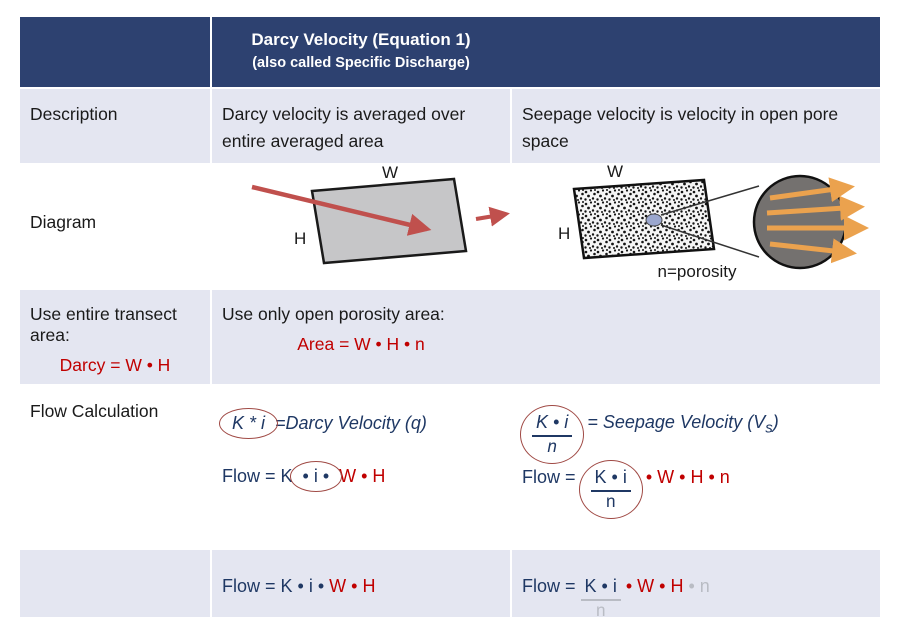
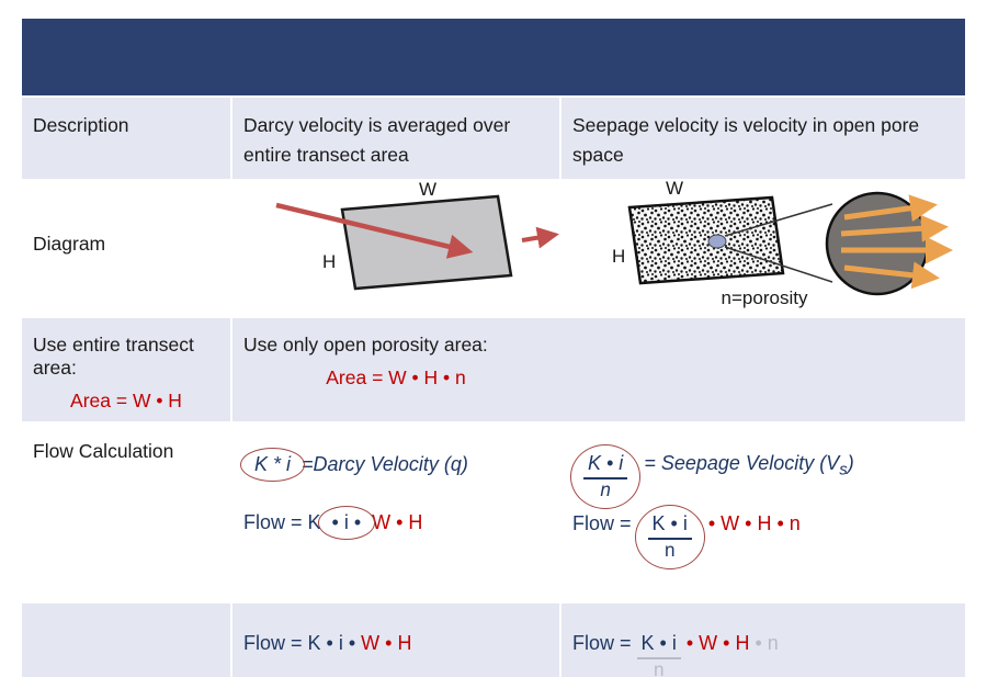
- Darcy Velocity (Equation 1)
- (also called Specific Discharge)
  Description
- Darcy velocity is averaged over entire averaged area
+ Darcy velocity is averaged over entire transect area
  Seepage velocity is velocity in open pore space
  Diagram
  W
  H
  W
  H
  n=porosity
  Use entire transect area:
- Darcy = W • H
+ Area = W • H
  Use only open porosity area:
  Area = W • H • n
  Flow Calculation
  K * i =Darcy Velocity (q)
  Flow = K • i • W • H
  K • i
  n
  = Seepage Velocity (Vs)
  Flow = K • i
  n
  • W • H • n
  Flow = K • i • W • H
  Flow = K • i
  n
  • W • H • n
